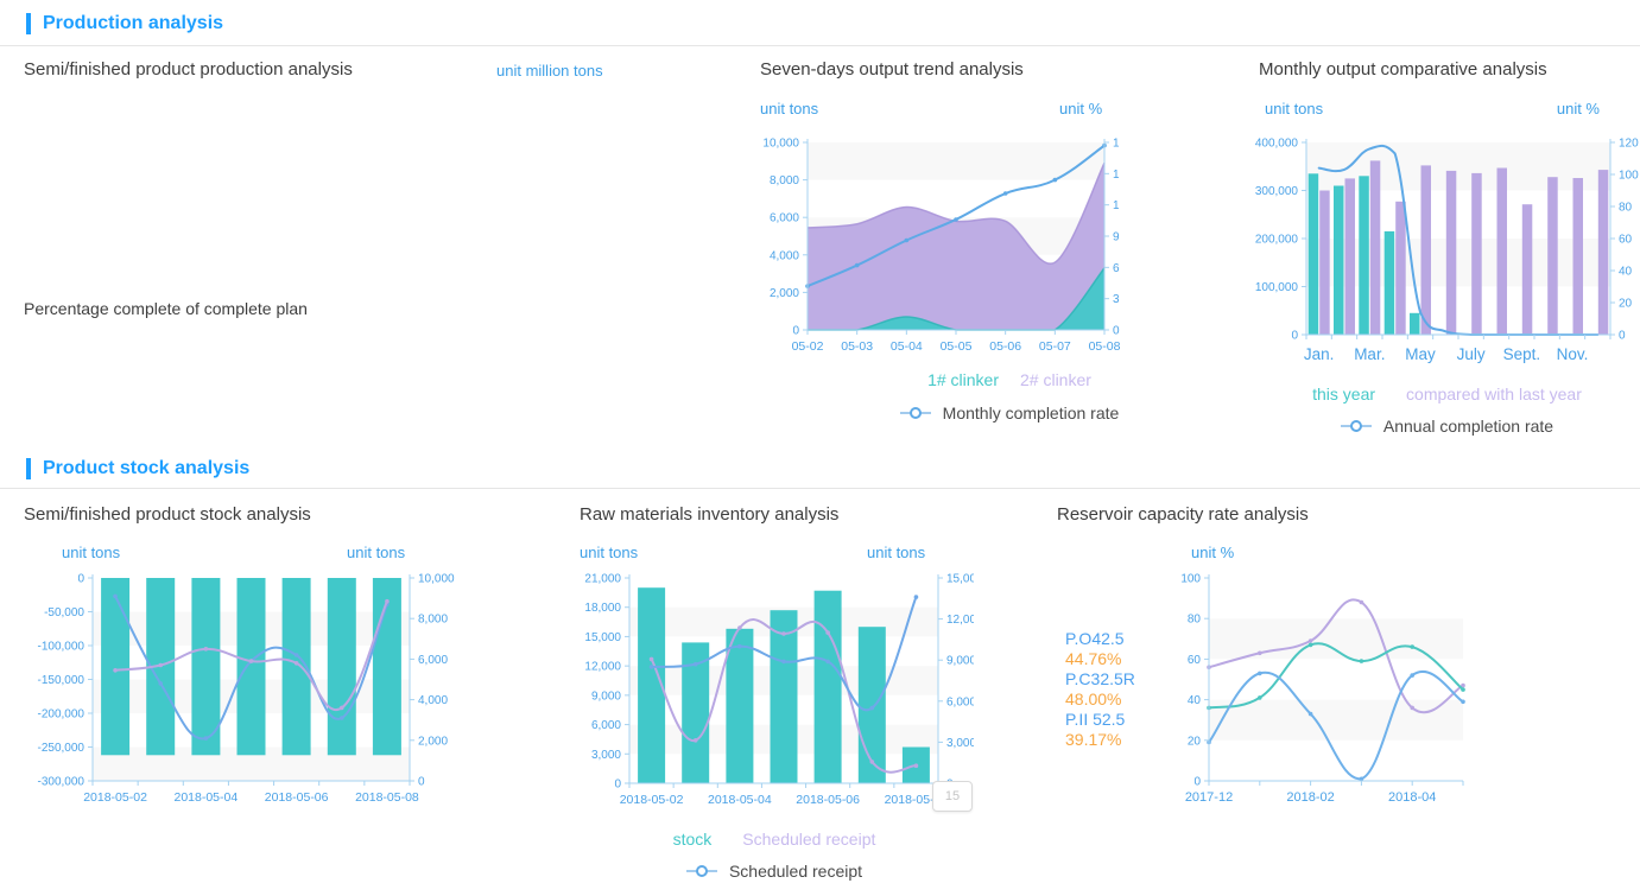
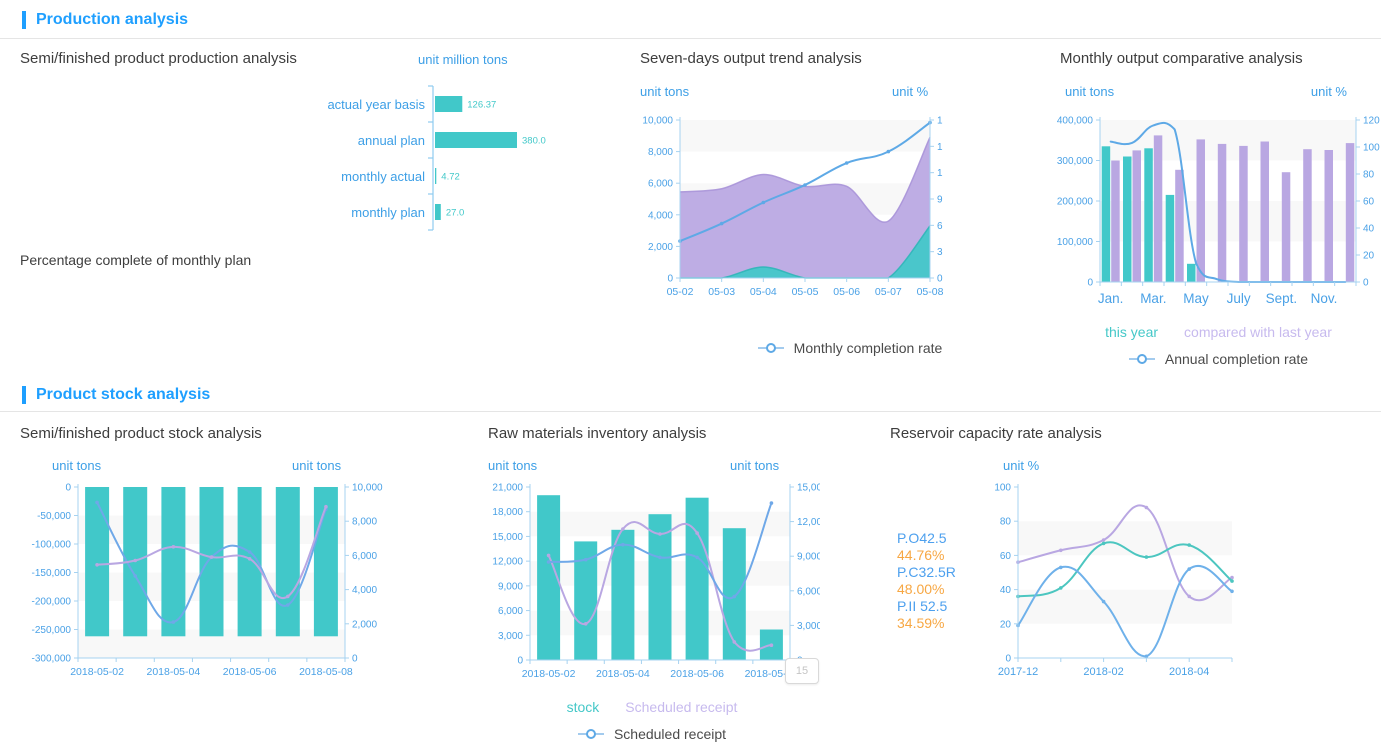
  Production analysis
  Semi/finished product production analysis
  unit million tons
- Percentage complete of complete plan
+ Percentage complete of monthly plan
+ actual year basis
+ 126.37
+ annual plan
+ 380.0
+ monthly actual
+ 4.72
+ monthly plan
+ 27.0
  Seven-days output trend analysis
  unit tons
  unit %
  0
  2,000
  4,000
  6,000
  8,000
  10,000
  0
  3
  6
  9
  05-02
  05-03
  05-04
  05-05
  05-06
  05-07
  05-08
- 1# clinker
- 2# clinker
  Monthly completion rate
  Monthly output comparative analysis
  unit tons
  unit %
  0
  100,000
  200,000
  300,000
  400,000
  0
  20
  40
  60
  80
  100
  120
  Jan.
  Mar.
  May
  July
  Sept.
  Nov.
  this year
  compared with last year
  Annual completion rate
  Product stock analysis
  Semi/finished product stock analysis
  unit tons
  unit tons
  -300,000
  -250,000
  -200,000
  -150,000
  -100,000
  -50,000
  0
  0
  2,000
  4,000
  6,000
  8,000
  10,000
  2018-05-02
  2018-05-04
  2018-05-06
  2018-05-08
  Raw materials inventory analysis
  unit tons
  unit tons
  0
  3,000
  6,000
  9,000
  12,000
  15,000
  18,000
  21,000
  3,000
  6,000
  9,000
  12,00
  15,00
  2018-05-02
  2018-05-04
  2018-05-06
  2018-05
  15
  stock
  Scheduled receipt
  Scheduled receipt
  Reservoir capacity rate analysis
  unit %
  P.O42.5
  44.76%
  P.C32.5R
  48.00%
  P.II 52.5
- 39.17%
+ 34.59%
  0
  20
  40
  60
  80
  100
  2017-12
  2018-02
  2018-04
